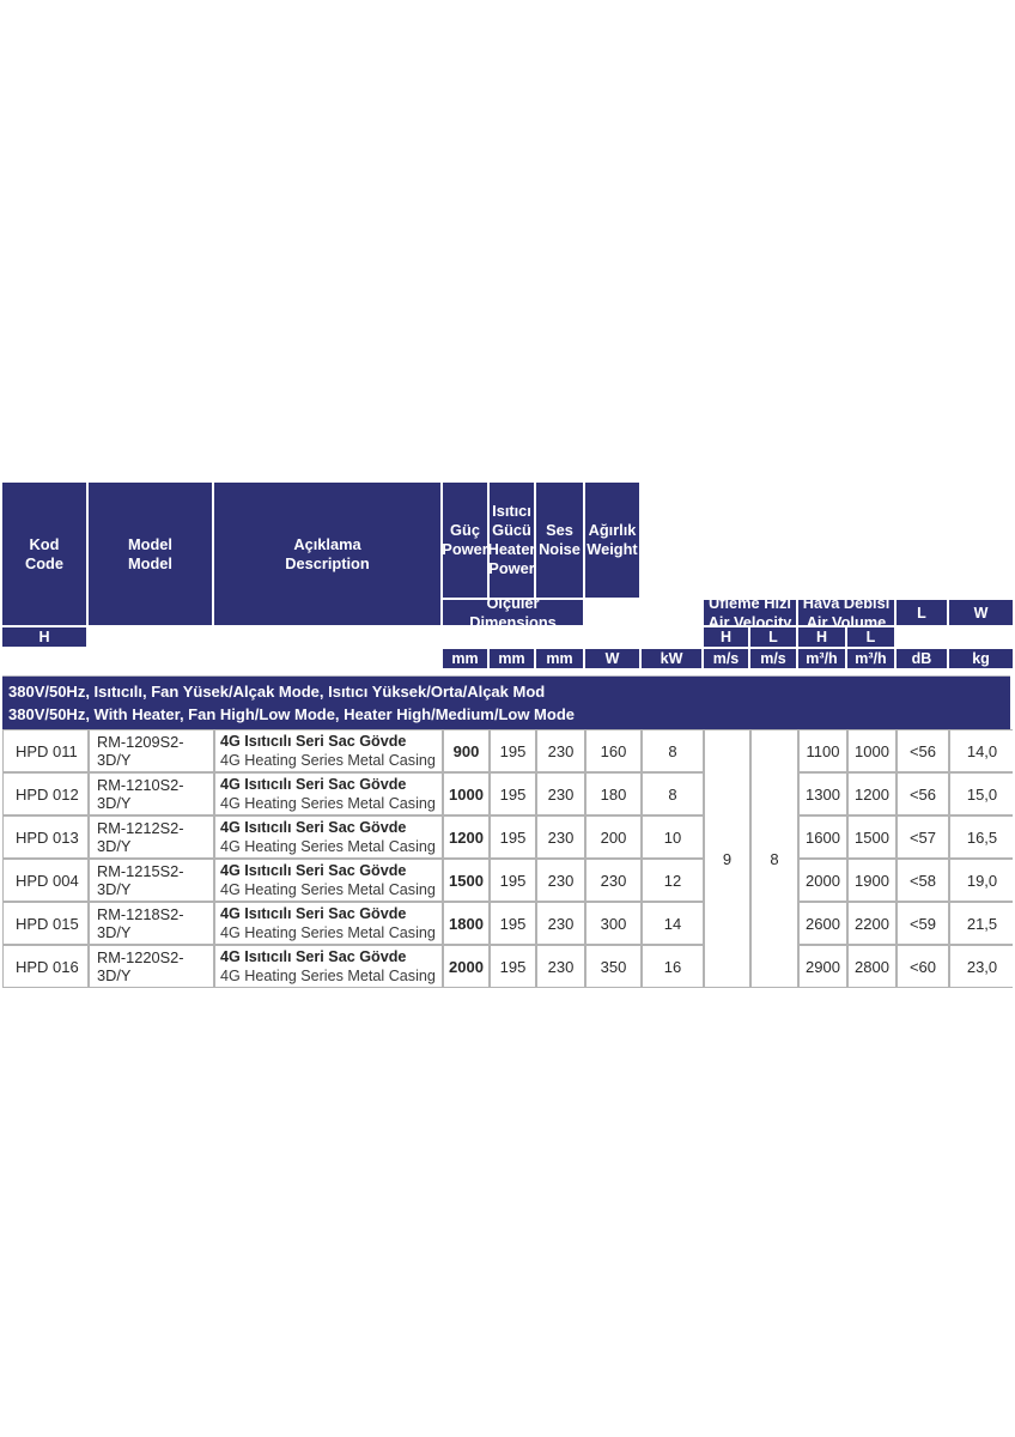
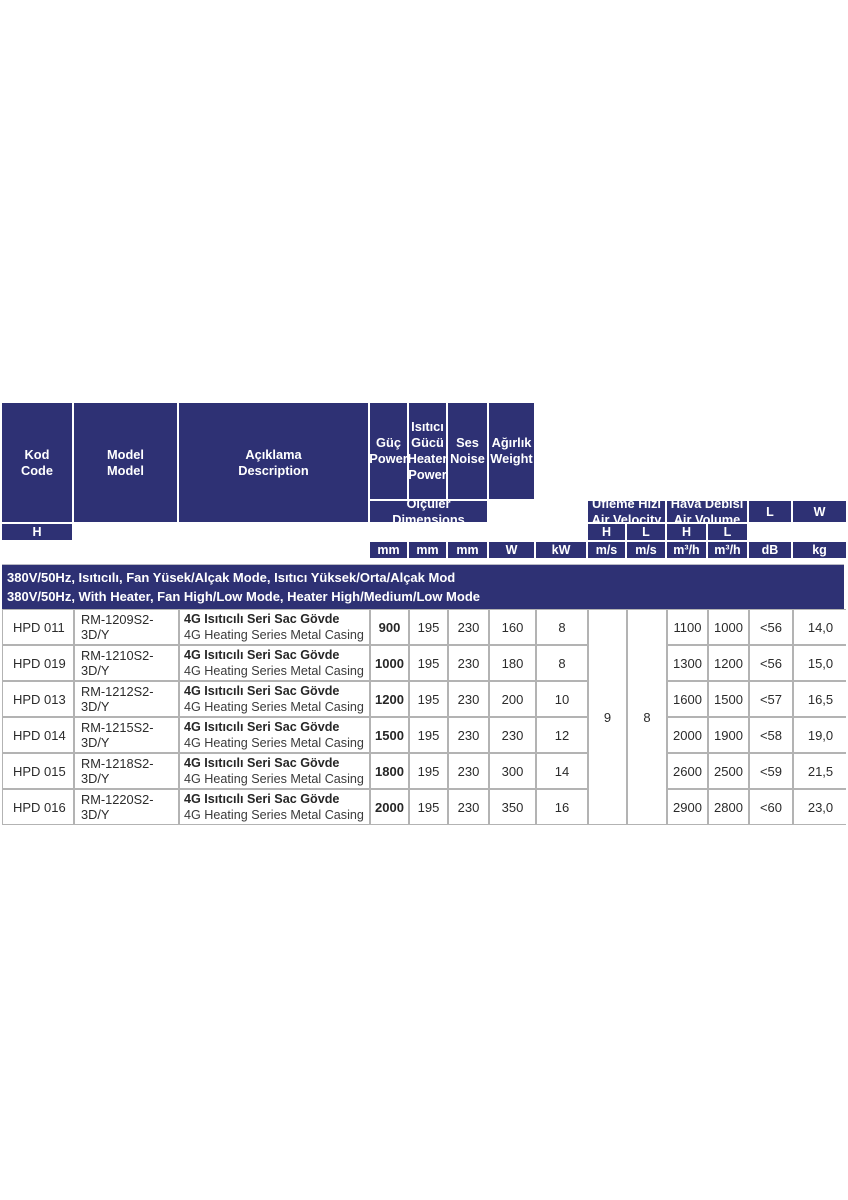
  Kod
  Code
  Model
  Model
  Açıklama
  Description
  Ölçüler
  Dimensions
  Güç
  Power
  Isıtıcı Gücü
  Heater Power
  Üfleme Hızı
  Air Velocity
  Hava Debisi
  Air Volume
  Ses
  Noise
  Ağırlık
  Weight
  L
  W
  H
  H
  L
  H
  L
  mm
  mm
  mm
  W
  kW
  m/s
  m/s
  m³/h
  m³/h
  dB
  kg
  380V/50Hz, Isıtıcılı, Fan Yüsek/Alçak Mode, Isıtıcı Yüksek/Orta/Alçak Mod
  380V/50Hz, With Heater, Fan High/Low Mode, Heater High/Medium/Low Mode
  9
  8
  HPD 011
  RM-1209S2-3D/Y
  4G Isıtıcılı Seri Sac Gövde
  4G Heating Series Metal Casing
  900
  195
  230
  160
  8
  1100
  1000
  <56
  14,0
- HPD 012
+ HPD 019
  RM-1210S2-3D/Y
  4G Isıtıcılı Seri Sac Gövde
  4G Heating Series Metal Casing
  1000
  195
  230
  180
  8
  1300
  1200
  <56
  15,0
  HPD 013
  RM-1212S2-3D/Y
  4G Isıtıcılı Seri Sac Gövde
  4G Heating Series Metal Casing
  1200
  195
  230
  200
  10
  1600
  1500
  <57
  16,5
- HPD 004
+ HPD 014
  RM-1215S2-3D/Y
  4G Isıtıcılı Seri Sac Gövde
  4G Heating Series Metal Casing
  1500
  195
  230
  230
  12
  2000
  1900
  <58
  19,0
  HPD 015
  RM-1218S2-3D/Y
  4G Isıtıcılı Seri Sac Gövde
  4G Heating Series Metal Casing
  1800
  195
  230
  300
  14
  2600
- 2200
+ 2500
  <59
  21,5
  HPD 016
  RM-1220S2-3D/Y
  4G Isıtıcılı Seri Sac Gövde
  4G Heating Series Metal Casing
  2000
  195
  230
  350
  16
  2900
  2800
  <60
  23,0
